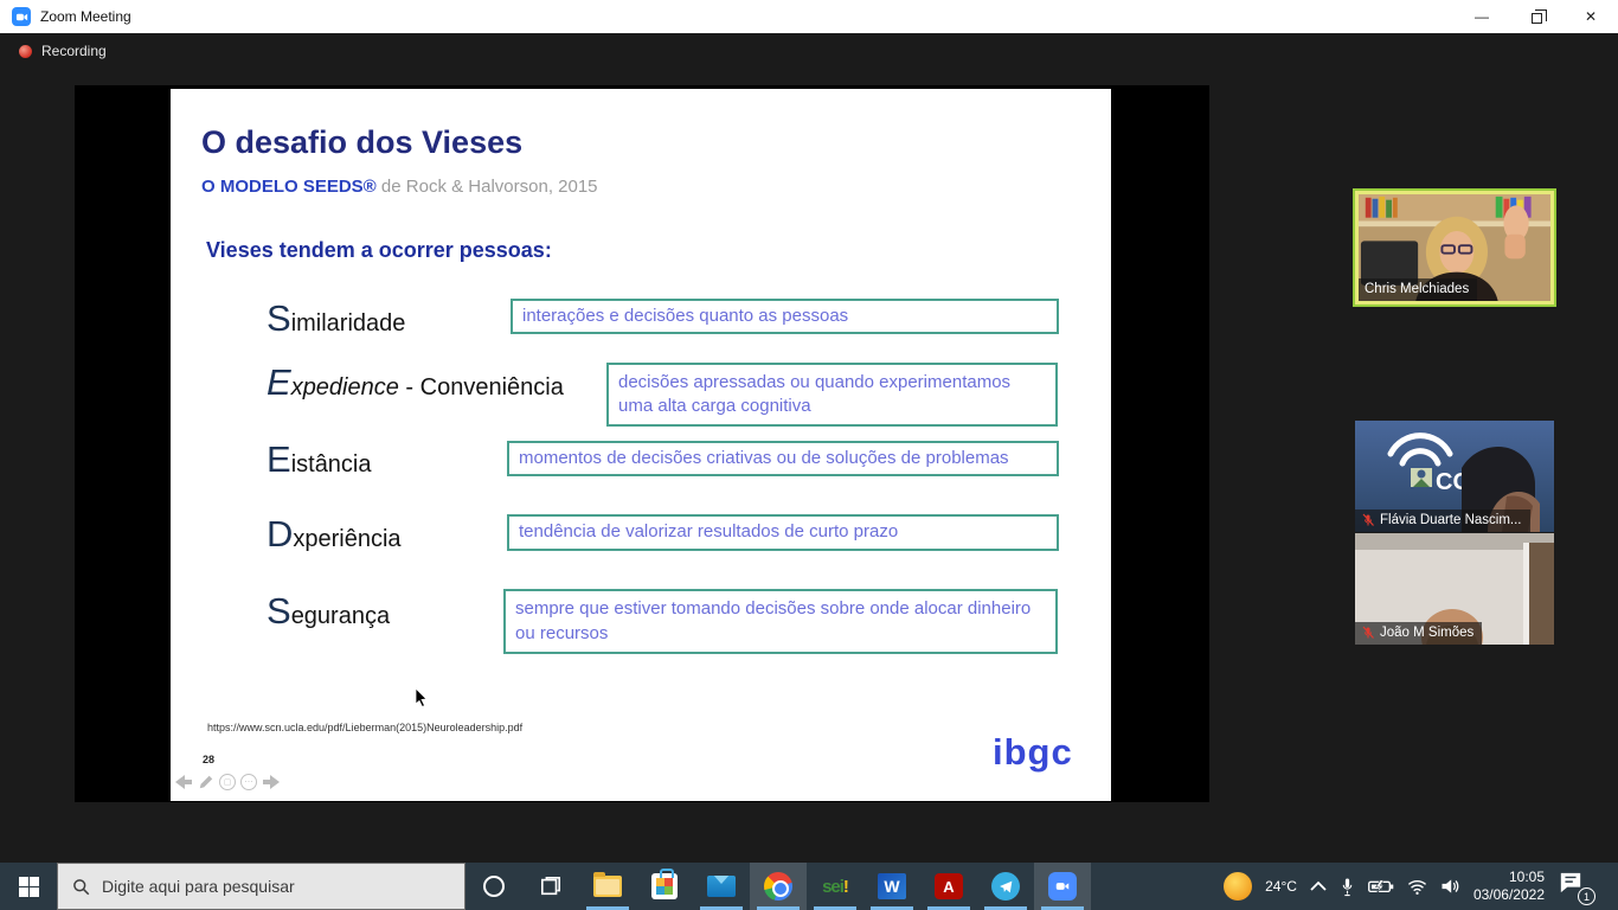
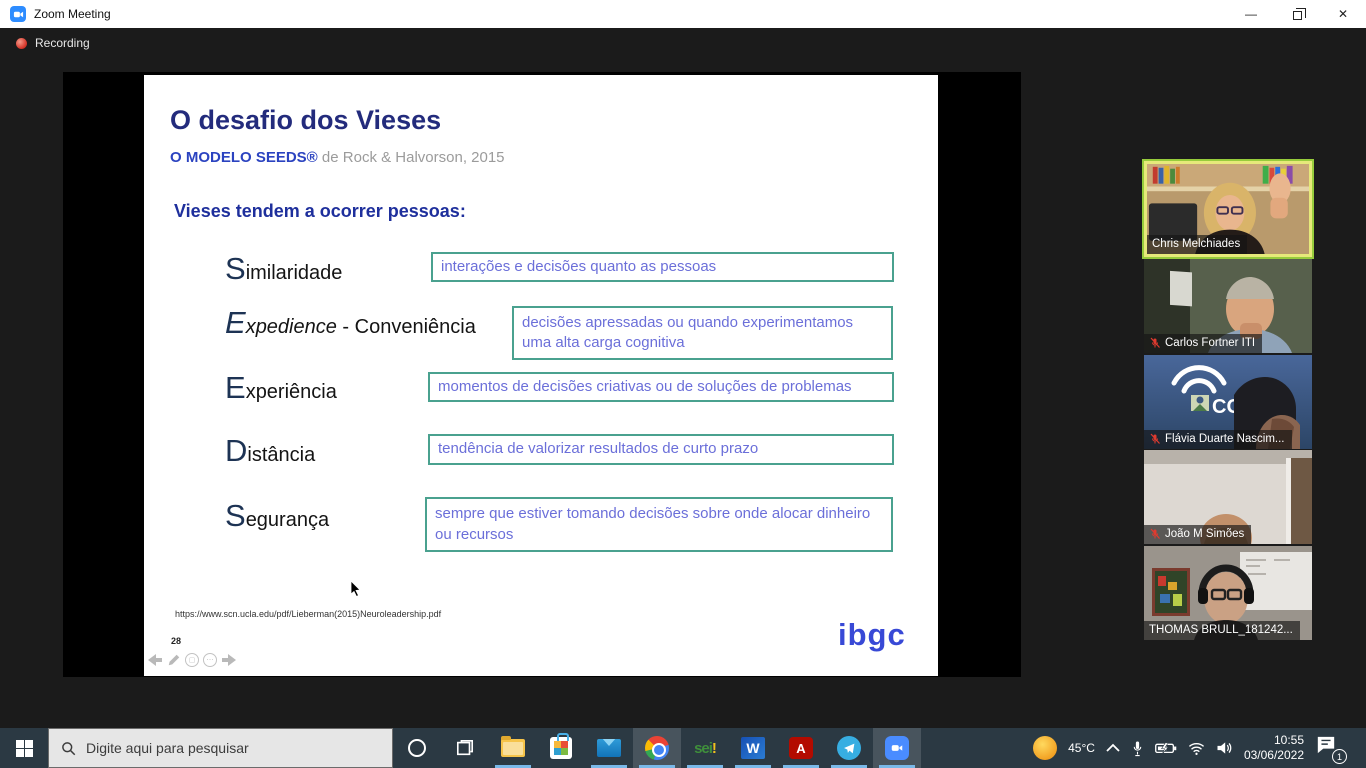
  Zoom Meeting
  —
  ✕
  Recording
  O desafio dos Vieses
  O MODELO SEEDS® de Rock & Halvorson, 2015
  Vieses tendem a ocorrer pessoas:
  Similaridade
  interações e decisões quanto as pessoas
  Expedience - Conveniência
  decisões apressadas ou quando experimentamos uma alta carga cognitiva
- Eistância
+ Experiência
  momentos de decisões criativas ou de soluções de problemas
- Dxperiência
+ Distância
  tendência de valorizar resultados de curto prazo
  Segurança
  sempre que estiver tomando decisões sobre onde alocar dinheiro ou recursos
  https://www.scn.ucla.edu/pdf/Lieberman(2015)Neuroleadership.pdf
  28
  ibgc
  Chris Melchiades
+ Carlos Fortner ITI
  Flávia Duarte Nascim...
  João M Simões
+ THOMAS BRULL_181242...
  Digite aqui para pesquisar
  sei!
  W
  A
- 24°C
+ 45°C
- 10:05
+ 10:55
  03/06/2022
  1
